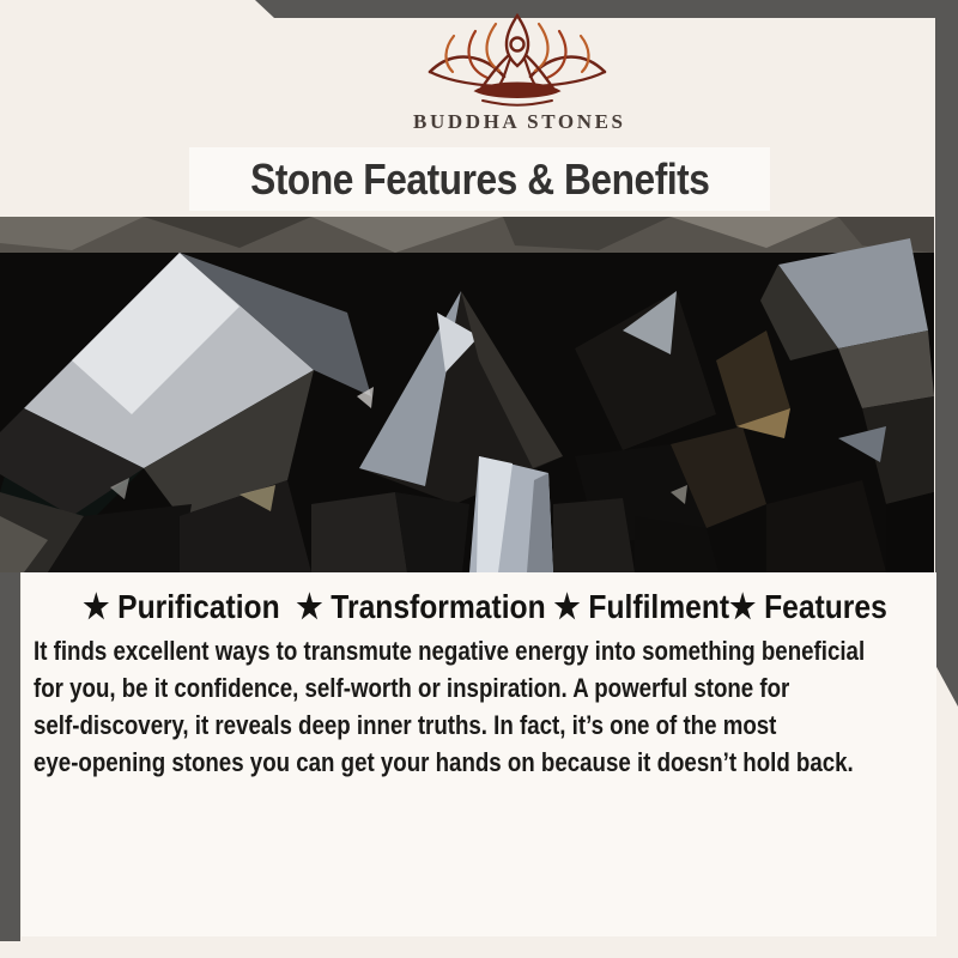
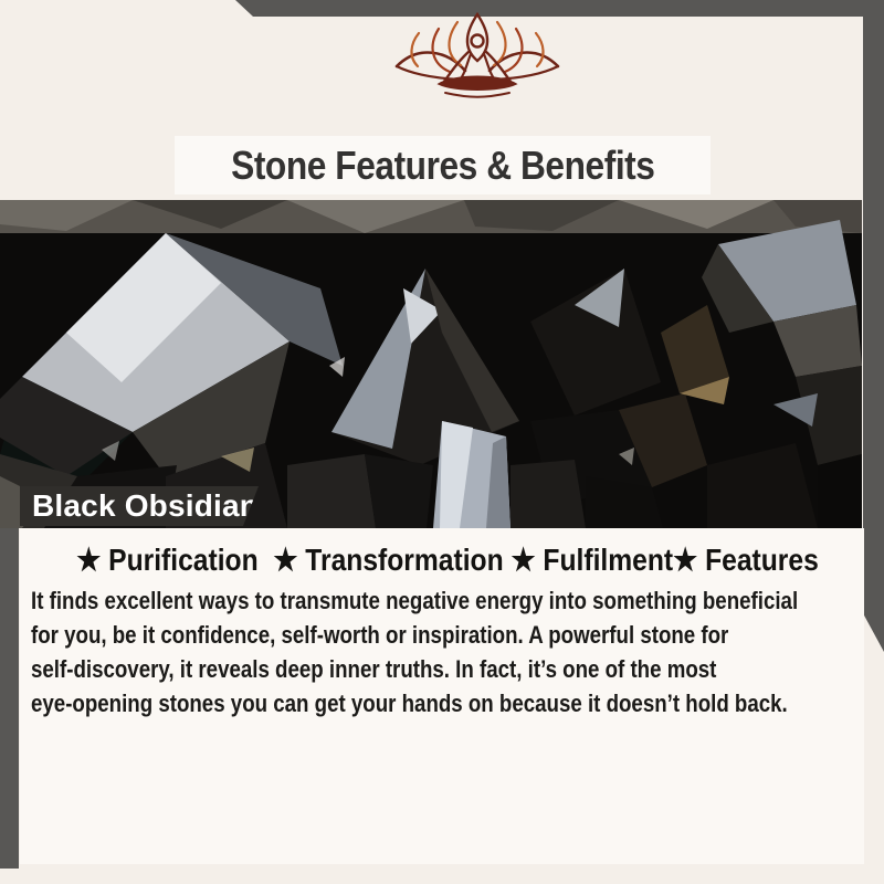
- BUDDHA STONES
  Stone Features & Benefits
+ Black Obsidian
  ★ Purification ★ Transformation ★ Fulfilment★ Features
  It finds excellent ways to transmute negative energy into something beneficial
  for you, be it confidence, self-worth or inspiration. A powerful stone for
  self-discovery, it reveals deep inner truths. In fact, it’s one of the most
  eye-opening stones you can get your hands on because it doesn’t hold back.
